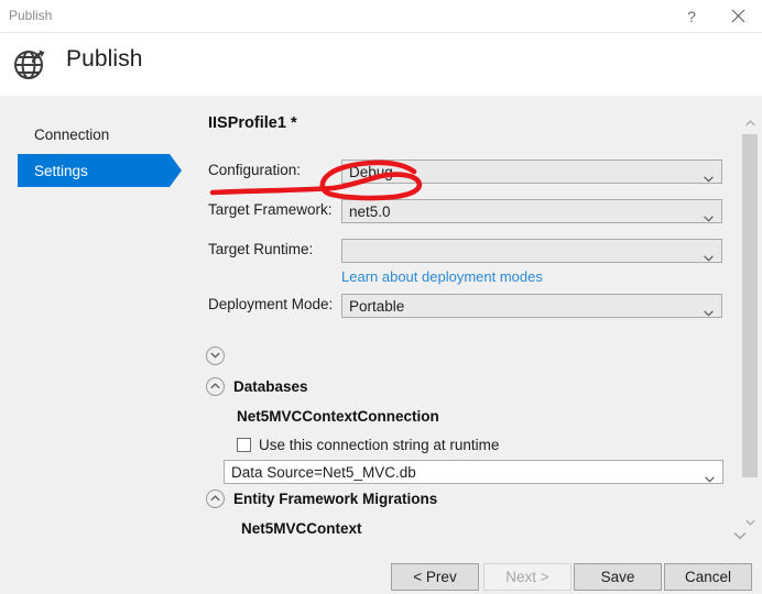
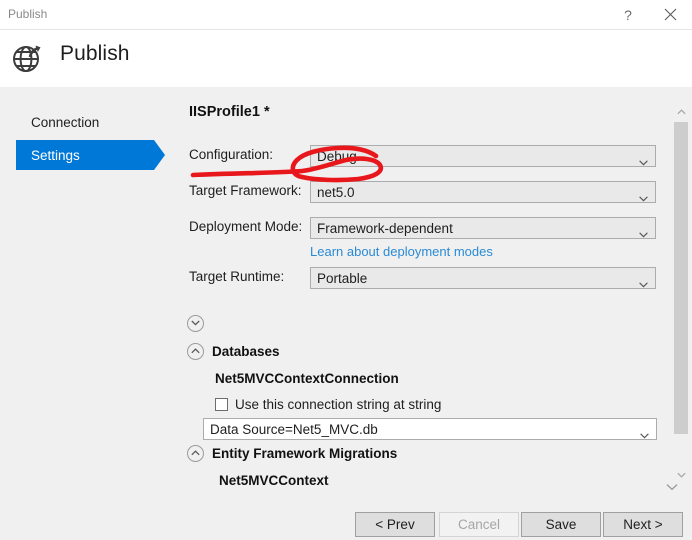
  Publish
  ?
  Publish
  Connection
  Settings
  IISProfile1 *
  Configuration:
  Debug
  Target Framework:
  net5.0
- Target Runtime:
+ Deployment Mode:
+ Framework-dependent
  Learn about deployment modes
- Deployment Mode:
+ Target Runtime:
  Portable
  Databases
  Net5MVCContextConnection
- Use this connection string at runtime
+ Use this connection string at string
  Data Source=Net5_MVC.db
  Entity Framework Migrations
  Net5MVCContext
  < Prev
- Next >
+ Cancel
  Save
- Cancel
+ Next >
